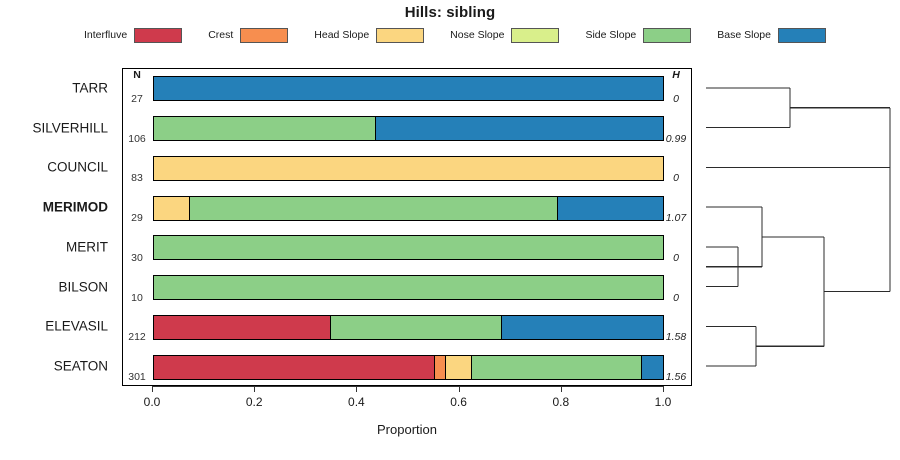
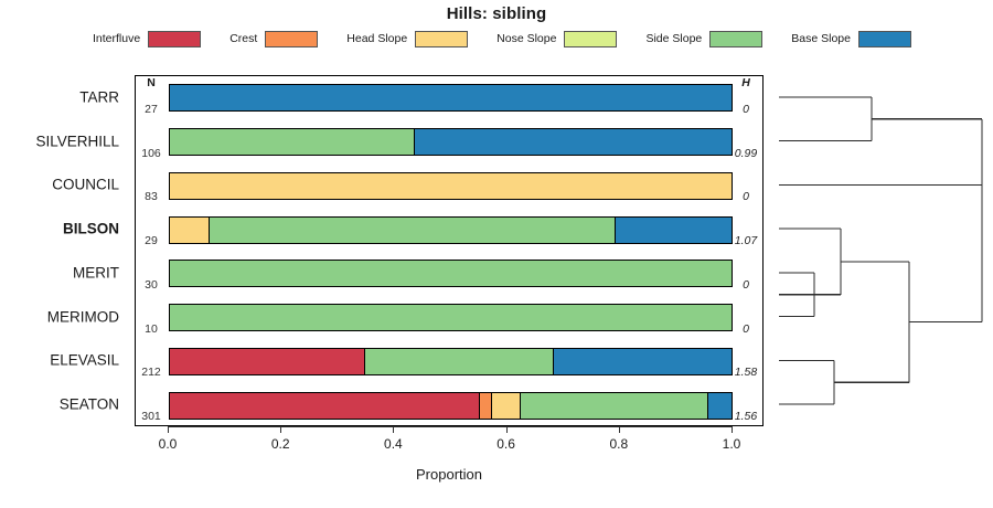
  Hills: sibling
  Interfluve
  Crest
  Head Slope
  Nose Slope
  Side Slope
  Base Slope
  TARR
  SILVERHILL
  COUNCIL
- MERIMOD
+ BILSON
  MERIT
- BILSON
+ MERIMOD
  ELEVASIL
  SEATON
  N
  27
  106
  83
  29
  30
  10
  212
  301
  H
  0
  0.99
  0
  1.07
  0
  0
  1.58
  1.56
  0.0
  0.2
  0.4
  0.6
  0.8
  1.0
  Proportion
